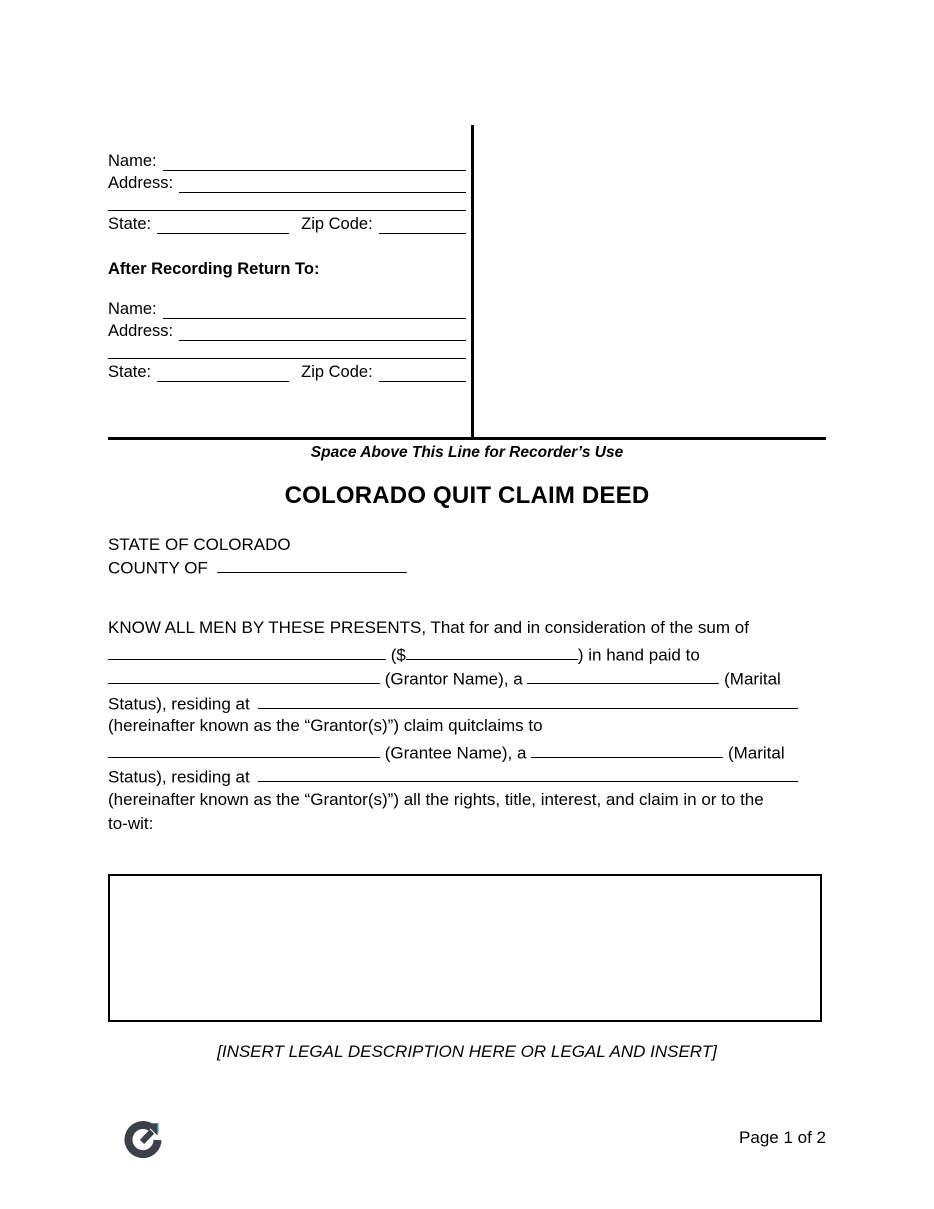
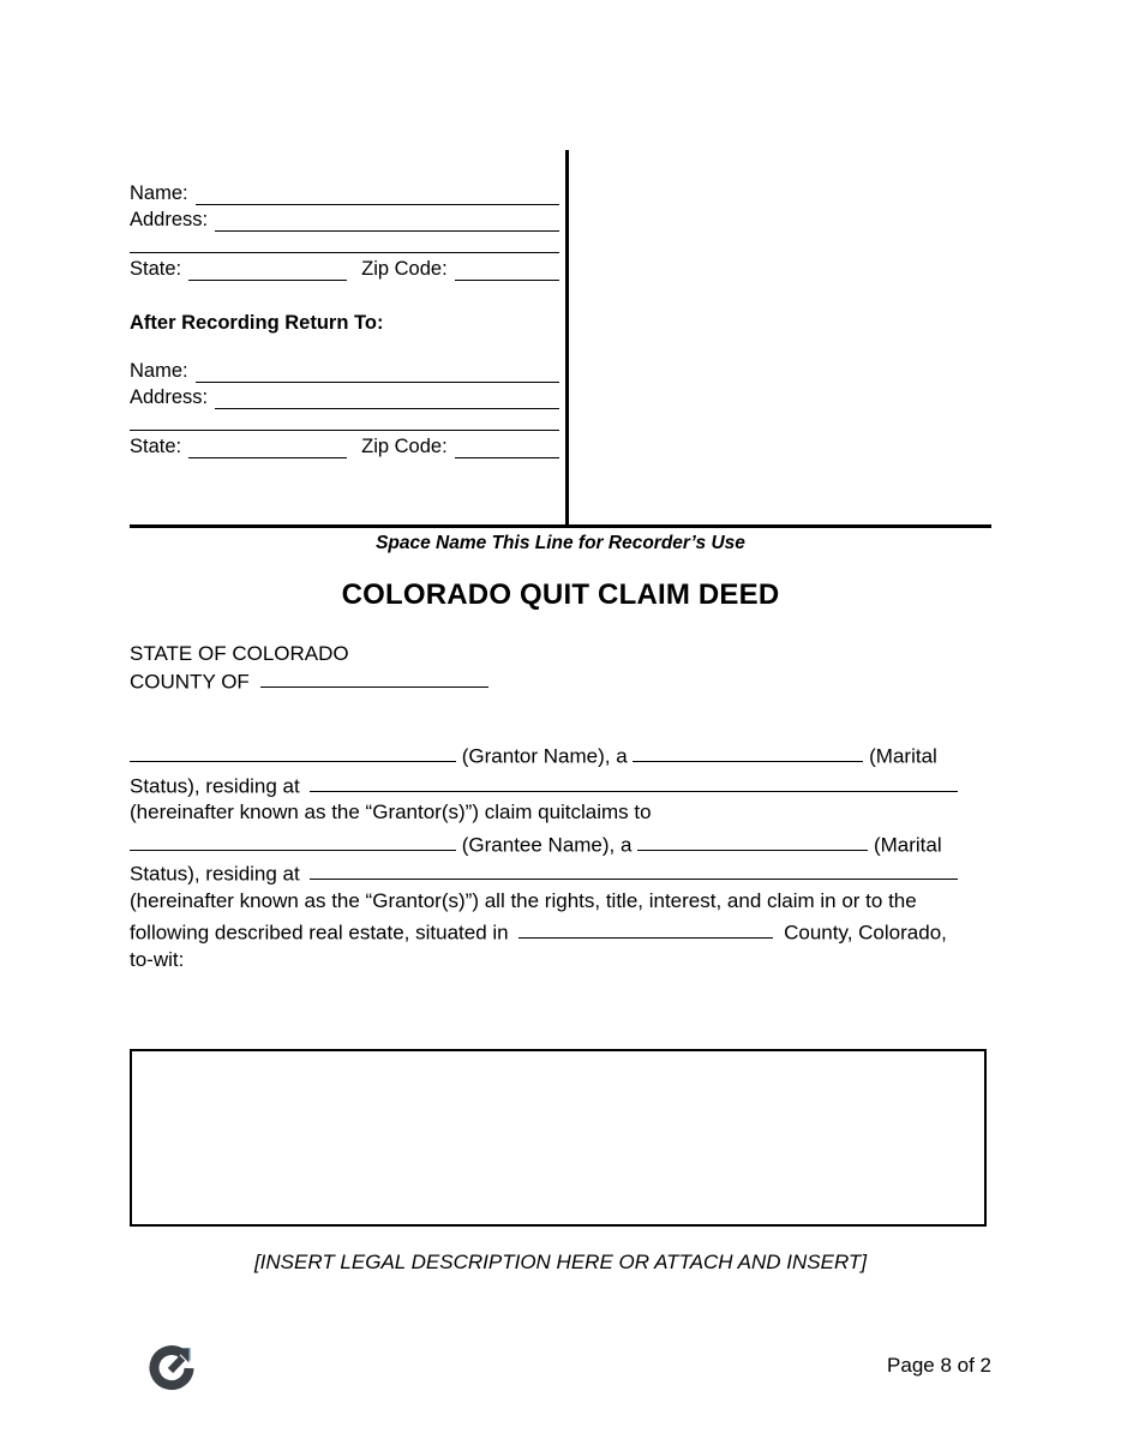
  Name:
  Address:
  State:
  Zip Code:
  After Recording Return To:
  Name:
  Address:
  State:
  Zip Code:
- Space Above This Line for Recorder’s Use
+ Space Name This Line for Recorder’s Use
  COLORADO QUIT CLAIM DEED
  STATE OF COLORADO
  COUNTY OF
- KNOW ALL MEN BY THESE PRESENTS, That for and in consideration of the sum of
- ($ ) in hand paid to
  (Grantor Name), a (Marital
  Status), residing at
  (hereinafter known as the “Grantor(s)”) claim quitclaims to
  (Grantee Name), a (Marital
  Status), residing at
  (hereinafter known as the “Grantor(s)”) all the rights, title, interest, and claim in or to the
+ following described real estate, situated in County, Colorado,
  to-wit:
- [INSERT LEGAL DESCRIPTION HERE OR LEGAL AND INSERT]
+ [INSERT LEGAL DESCRIPTION HERE OR ATTACH AND INSERT]
- Page 1 of 2
+ Page 8 of 2
